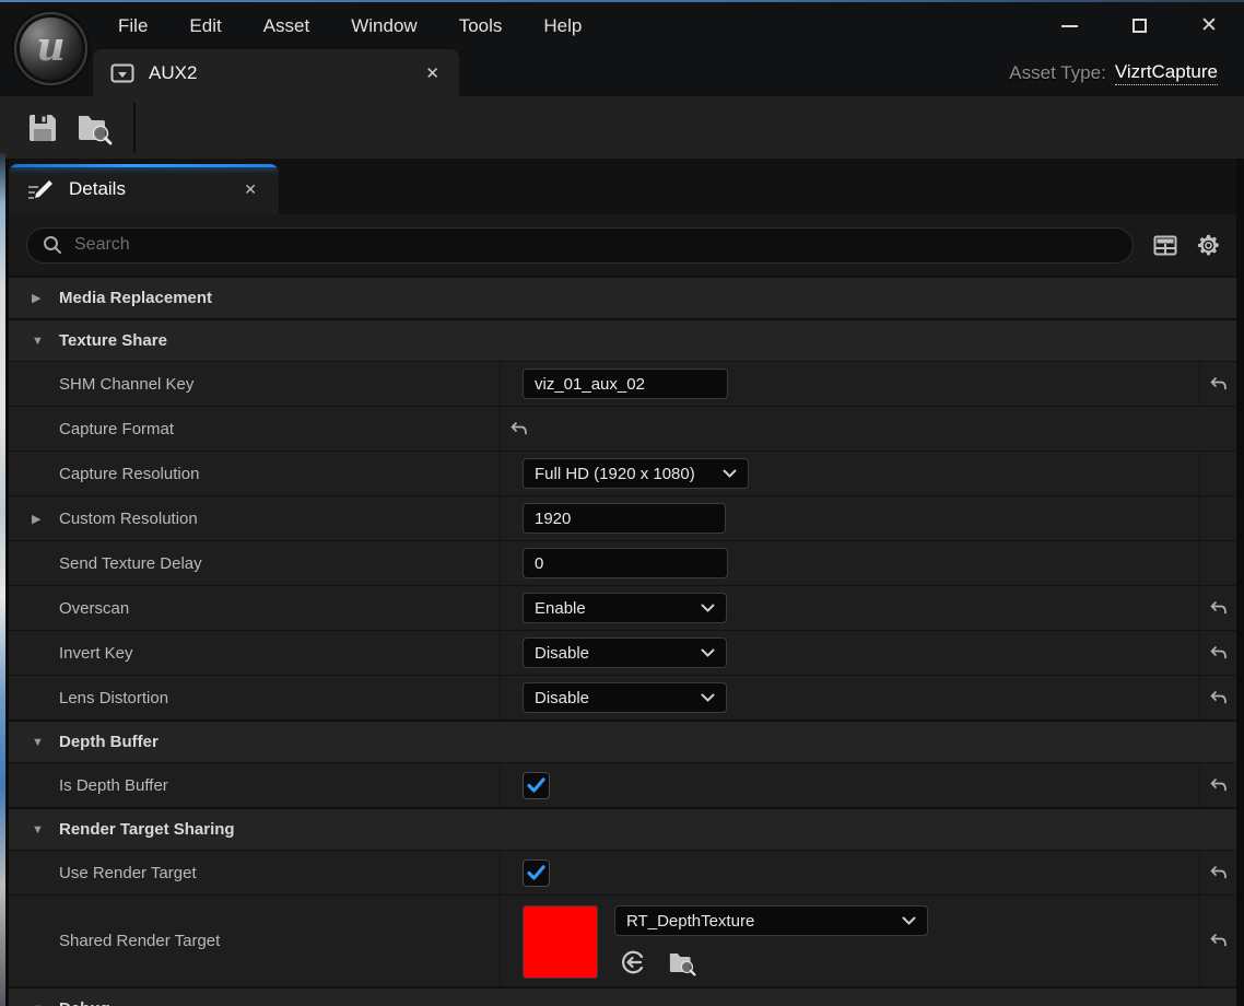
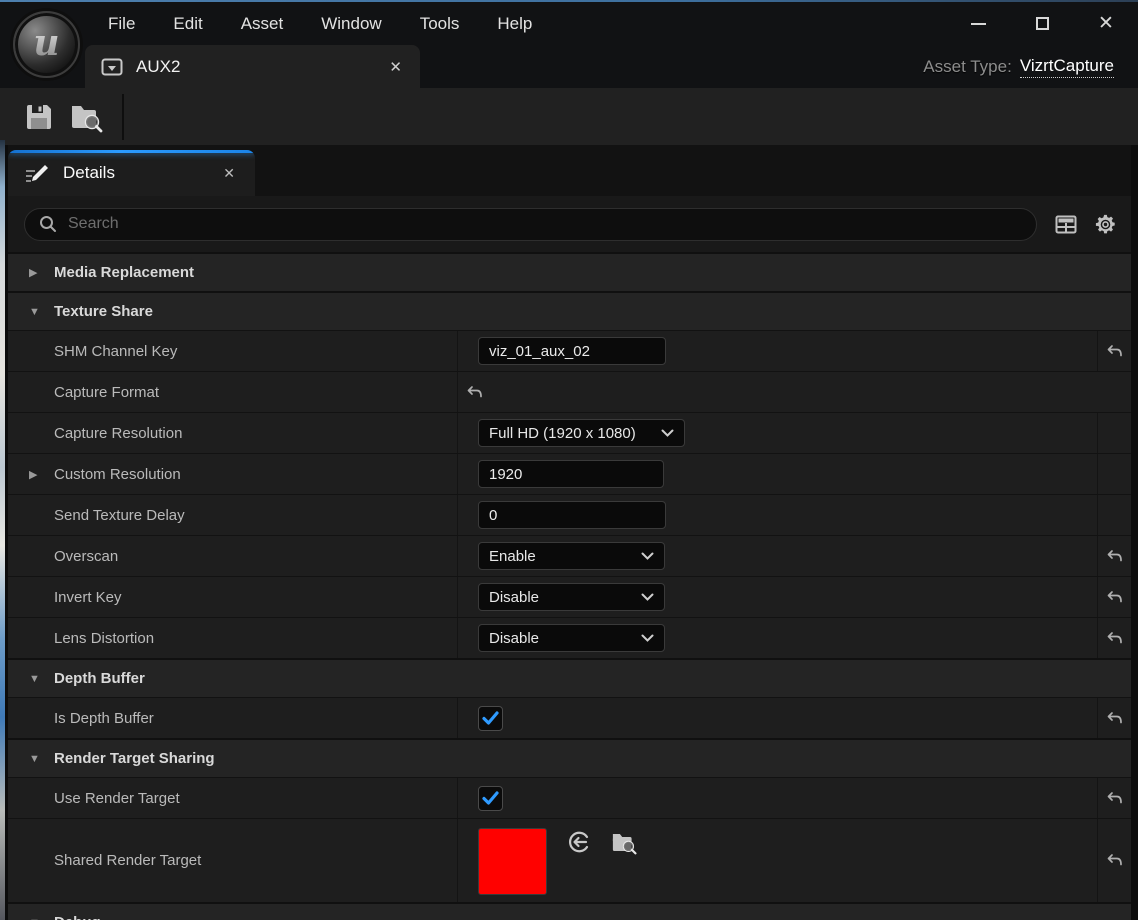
  File
  Edit
  Asset
  Window
  Tools
  Help
  ✕
  u
  AUX2
  ✕
  Asset Type:
  VizrtCapture
  Details
  ✕
  Search
  ▶
  Media Replacement
  ▼
  Texture Share
  SHM Channel Key
  viz_01_aux_02
  Capture Format
  Capture Resolution
  Full HD (1920 x 1080)
  ▶
  Custom Resolution
  1920
  Send Texture Delay
  0
  Overscan
  Enable
  Invert Key
  Disable
  Lens Distortion
  Disable
  ▼
  Depth Buffer
  Is Depth Buffer
  ▼
  Render Target Sharing
  Use Render Target
  Shared Render Target
- RT_DepthTexture
